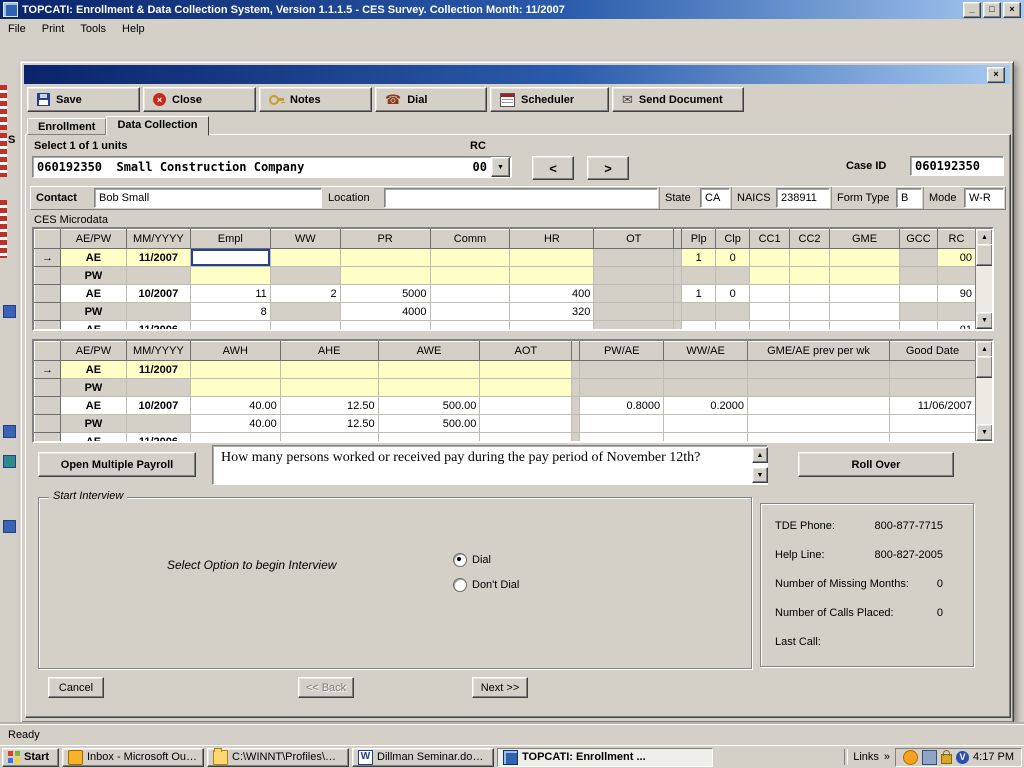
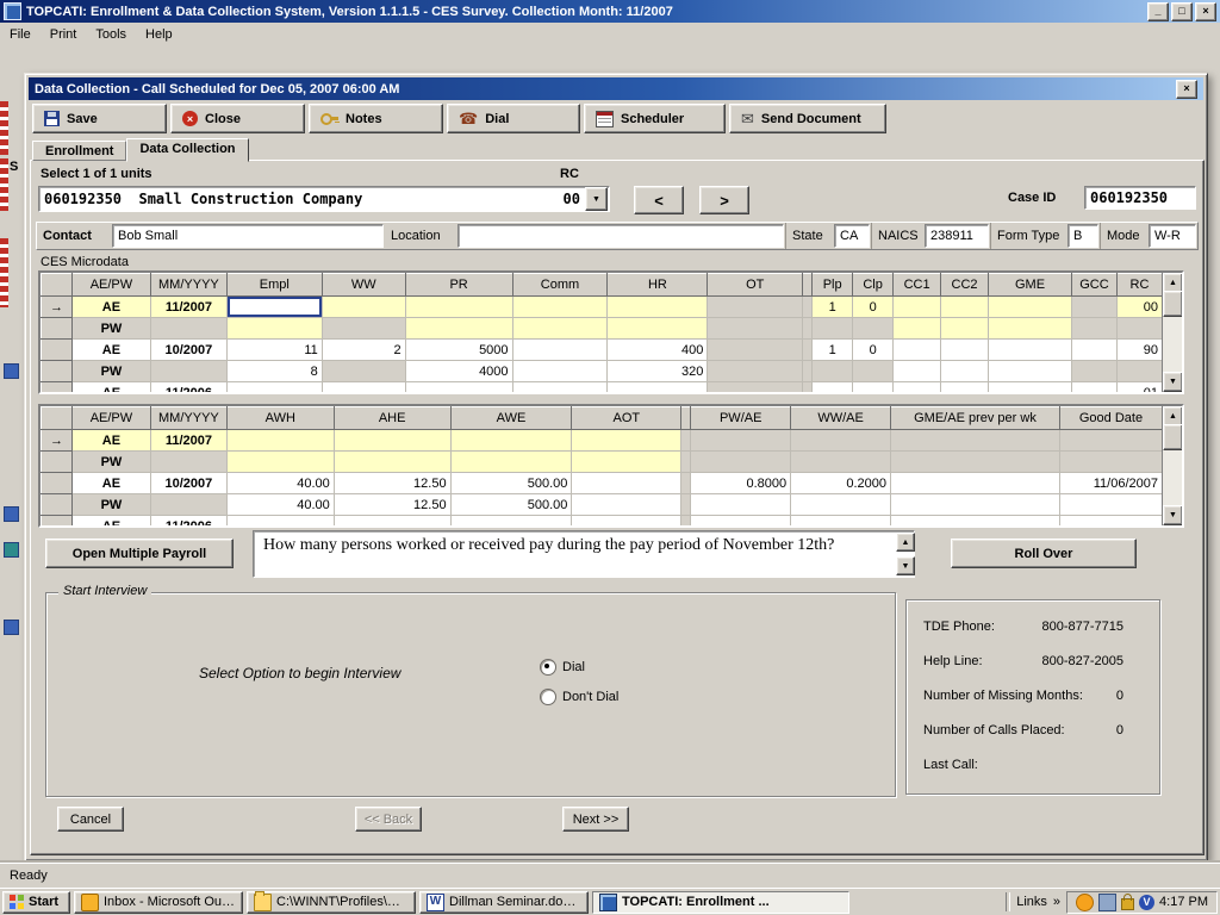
  S
  TOPCATI: Enrollment & Data Collection System, Version 1.1.1.5 - CES Survey. Collection Month: 11/2007
  _
  □
  ×
  File
  Print
  Tools
  Help
+ Data Collection - Call Scheduled for Dec 05, 2007 06:00 AM
  ×
  Save
  ×
  Close
  Notes
  ☎
  Dial
  Scheduler
  ✉
  Send Document
  Enrollment
  Data Collection
  Select 1 of 1 units
  RC
  060192350 Small Construction Company
  00
  <
  >
  Case ID
  060192350
  Contact
  Bob Small
  Location
  State
  CA
  NAICS
  238911
  Form Type
  B
  Mode
  W-R
  CES Microdata
  	AE/PW	MM/YYYY	Empl	WW	PR	Comm	HR	OT		Plp	Clp	CC1	CC2	GME	GCC	RC
  →	AE	11/2007								1	0					00
  	PW
  	AE	10/2007	11	2	5000		400			1	0					90
  	PW		8		4000		320
  	AE/PW	MM/YYYY	AWH	AHE	AWE	AOT		PW/AE	WW/AE	GME/AE prev per wk	Good Date
  →	AE	11/2007
  	PW
  	AE	10/2007	40.00	12.50	500.00			0.8000	0.2000		11/06/2007
  	PW		40.00	12.50	500.00
  Open Multiple Payroll
  How many persons worked or received pay during the pay period of November 12th?
  ▲
  ▼
  Roll Over
  Start Interview
  Select Option to begin Interview
  Dial
  Don't Dial
  TDE Phone:
  800-877-7715
  Help Line:
  800-827-2005
  Number of Missing Months:
  0
  Number of Calls Placed:
  0
  Last Call:
  Cancel
  << Back
  Next >>
  Ready
  Start
  Inbox - Microsoft Outlo
  C:\WINNT\Profiles\Har
  Dillman Seminar.doc -
  TOPCATI: Enrollment ...
  Links
  »
  V
  4:17 PM
